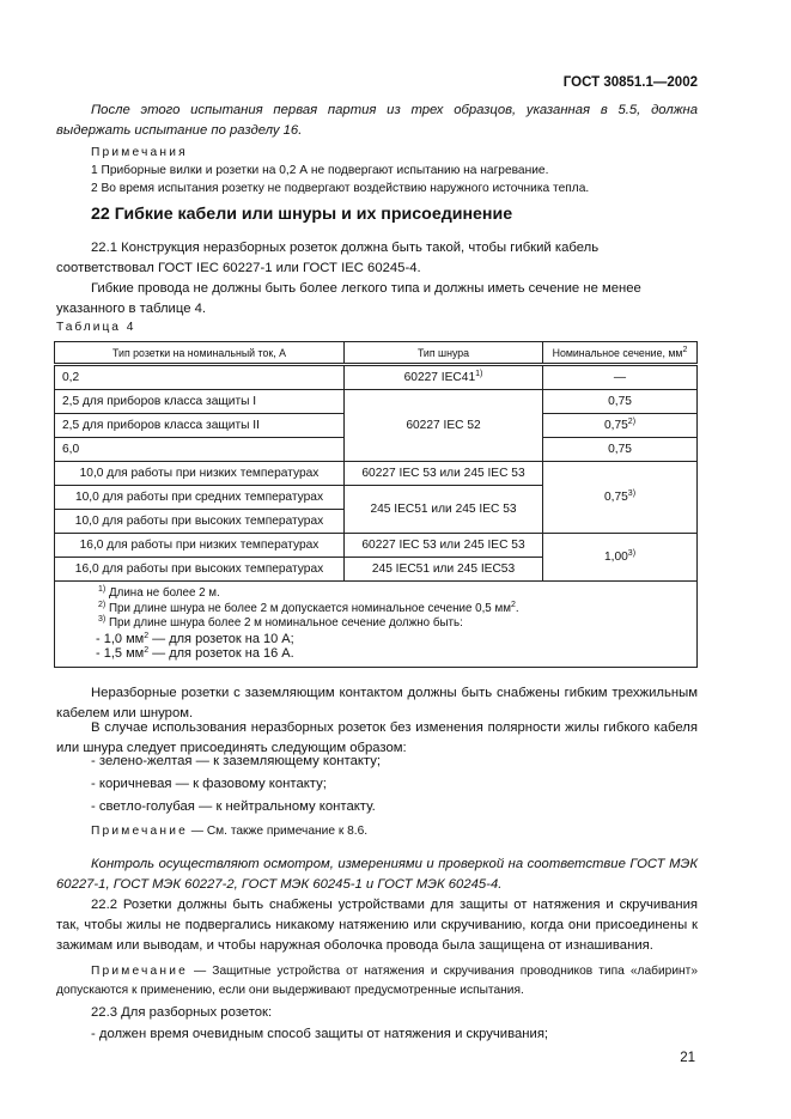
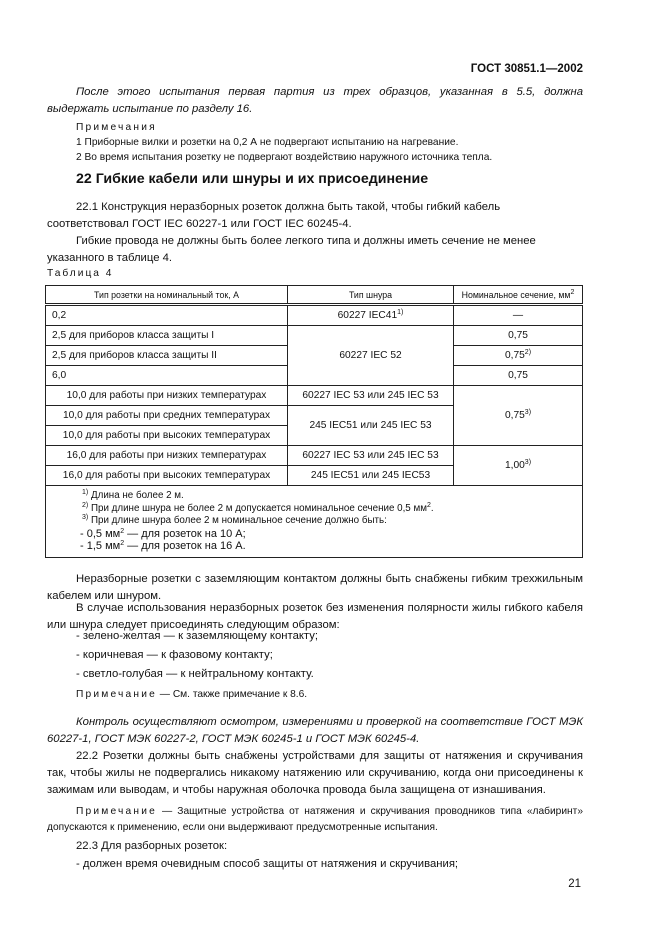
  ГОСТ 30851.1—2002
  После этого испытания первая партия из трех образцов, указанная в 5.5, должна выдержать испытание по разделу 16.
  Примечания
  1 Приборные вилки и розетки на 0,2 А не подвергают испытанию на нагревание.
  2 Во время испытания розетку не подвергают воздействию наружного источника тепла.
  22 Гибкие кабели или шнуры и их присоединение
  22.1 Конструкция неразборных розеток должна быть такой, чтобы гибкий кабель соответствовал ГОСТ IEC 60227-1 или ГОСТ IEC 60245-4.
  Гибкие провода не должны быть более легкого типа и должны иметь сечение не менее указанного в таблице 4.
  Таблица 4
  Тип розетки на номинальный ток, А	Тип шнура	Номинальное сечение, мм
  0,2	60227 IEC41	—
  2,5 для приборов класса защиты I	60227 IEC 52	0,75
  2,5 для приборов класса защиты II	0,75
  6,0	0,75
  10,0 для работы при низких температурах	60227 IEC 53 или 245 IEC 53	0,75
  10,0 для работы при средних температурах	245 IEC51 или 245 IEC 53
  10,0 для работы при высоких температурах
  16,0 для работы при низких температурах	60227 IEC 53 или 245 IEC 53	1,00
  16,0 для работы при высоких температурах	245 IEC51 или 245 IEC53
- Длина не более 2 м. При длине шнура не более 2 м допускается номинальное сечение 0,5 мм . При длине шнура более 2 м номинальное сечение должно быть: - 1,0 мм — для розеток на 10 А; - 1,5 мм — для розеток на 16 А.
+ Длина не более 2 м. При длине шнура не более 2 м допускается номинальное сечение 0,5 мм . При длине шнура более 2 м номинальное сечение должно быть: - 0,5 мм — для розеток на 10 А; - 1,5 мм — для розеток на 16 А.
  Неразборные розетки с заземляющим контактом должны быть снабжены гибким трехжильным кабелем или шнуром.
  В случае использования неразборных розеток без изменения полярности жилы гибкого кабеля или шнура следует присоединять следующим образом:
  - зелено-желтая — к заземляющему контакту;
  - коричневая — к фазовому контакту;
  - светло-голубая — к нейтральному контакту.
  Примечание — См. также примечание к 8.6.
  Контроль осуществляют осмотром, измерениями и проверкой на соответствие ГОСТ МЭК 60227-1, ГОСТ МЭК 60227-2, ГОСТ МЭК 60245-1 и ГОСТ МЭК 60245-4.
  22.2 Розетки должны быть снабжены устройствами для защиты от натяжения и скручивания так, чтобы жилы не подвергались никакому натяжению или скручиванию, когда они присоединены к зажимам или выводам, и чтобы наружная оболочка провода была защищена от изнашивания.
  Примечание — Защитные устройства от натяжения и скручивания проводников типа «лабиринт» допускаются к применению, если они выдерживают предусмотренные испытания.
  22.3 Для разборных розеток:
  - должен время очевидным способ защиты от натяжения и скручивания;
  21
